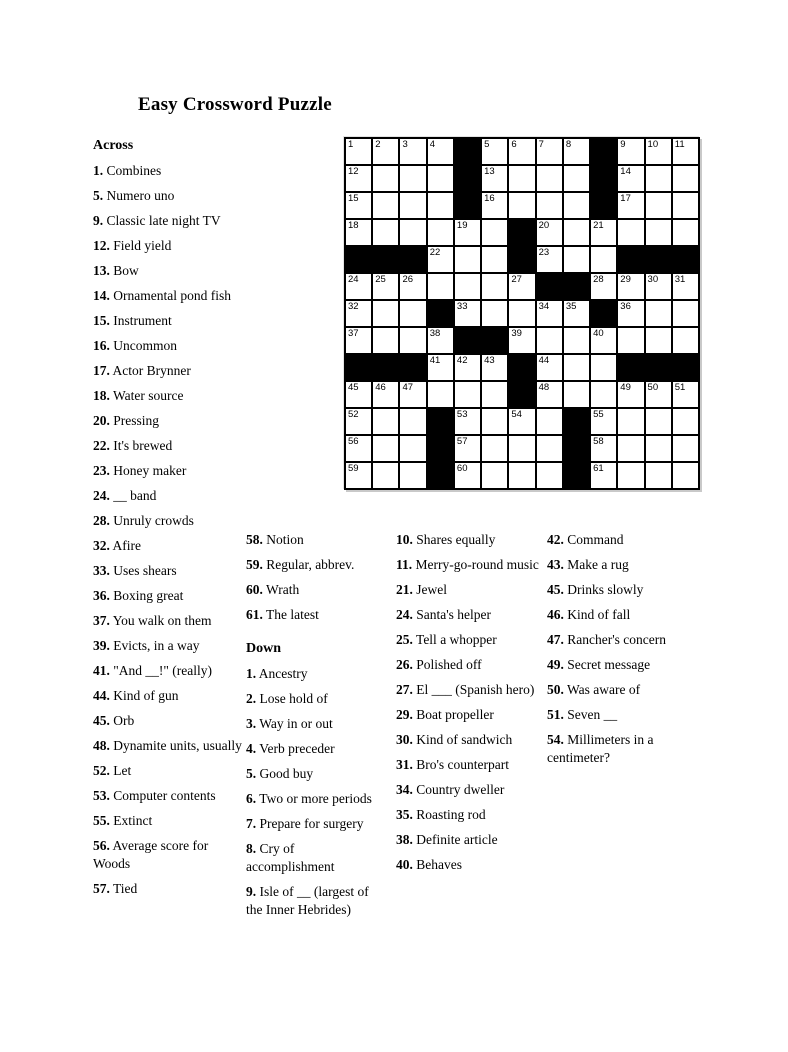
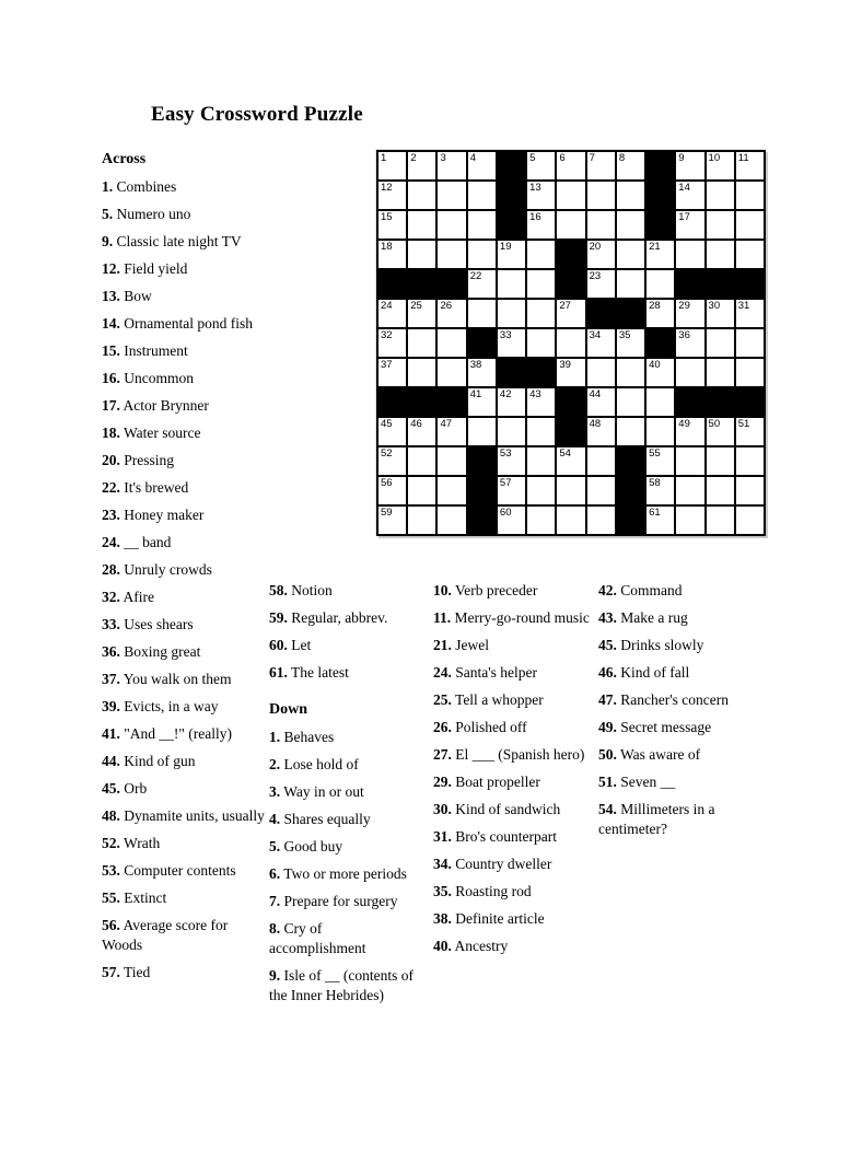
  Easy Crossword Puzzle
  Across
  1 Combines
  5 Numero uno
  9 Classic late night TV
  12 Field yield
  13 Bow
  14 Ornamental pond fish
  15 Instrument
  16 Uncommon
  17 Actor Brynner
  18 Water source
  20 Pressing
  22 It's brewed
  23 Honey maker
  24 __ band
  28 Unruly crowds
  32 Afire
  33 Uses shears
  36 Boxing great
  37 You walk on them
  39 Evicts, in a way
  41 "And __!" (really)
  44 Kind of gun
  45 Orb
  48 Dynamite units, usually
- 52 Let
+ 52 Wrath
  53 Computer contents
  55 Extinct
  56 Average score for Woods
  57 Tied
  1
  2
  3
  4
  5
  6
  7
  8
  9
  10
  11
  12
  13
  14
  15
  16
  17
  18
  19
  20
  21
  22
  23
  24
  25
  26
  27
  28
  29
  30
  31
  32
  33
  34
  35
  36
  37
  38
  39
  40
  41
  42
  43
  44
  45
  46
  47
  48
  49
  50
  51
  52
  53
  54
  55
  56
  57
  58
  59
  60
  61
  58 Notion
  59 Regular, abbrev.
- 60 Wrath
+ 60 Let
  61 The latest
  Down
- 1 Ancestry
+ 1 Behaves
  2 Lose hold of
  3 Way in or out
- 4 Verb preceder
+ 4 Shares equally
  5 Good buy
  6 Two or more periods
  7 Prepare for surgery
  8 Cry of accomplishment
- 9 Isle of __ (largest of the Inner Hebrides)
+ 9 Isle of __ (contents of the Inner Hebrides)
- 10 Shares equally
+ 10 Verb preceder
  11 Merry-go-round music
  21 Jewel
  24 Santa's helper
  25 Tell a whopper
  26 Polished off
  27 El ___ (Spanish hero)
  29 Boat propeller
  30 Kind of sandwich
  31 Bro's counterpart
  34 Country dweller
  35 Roasting rod
  38 Definite article
- 40 Behaves
+ 40 Ancestry
  42 Command
  43 Make a rug
  45 Drinks slowly
  46 Kind of fall
  47 Rancher's concern
  49 Secret message
  50 Was aware of
  51 Seven __
  54 Millimeters in a centimeter?
